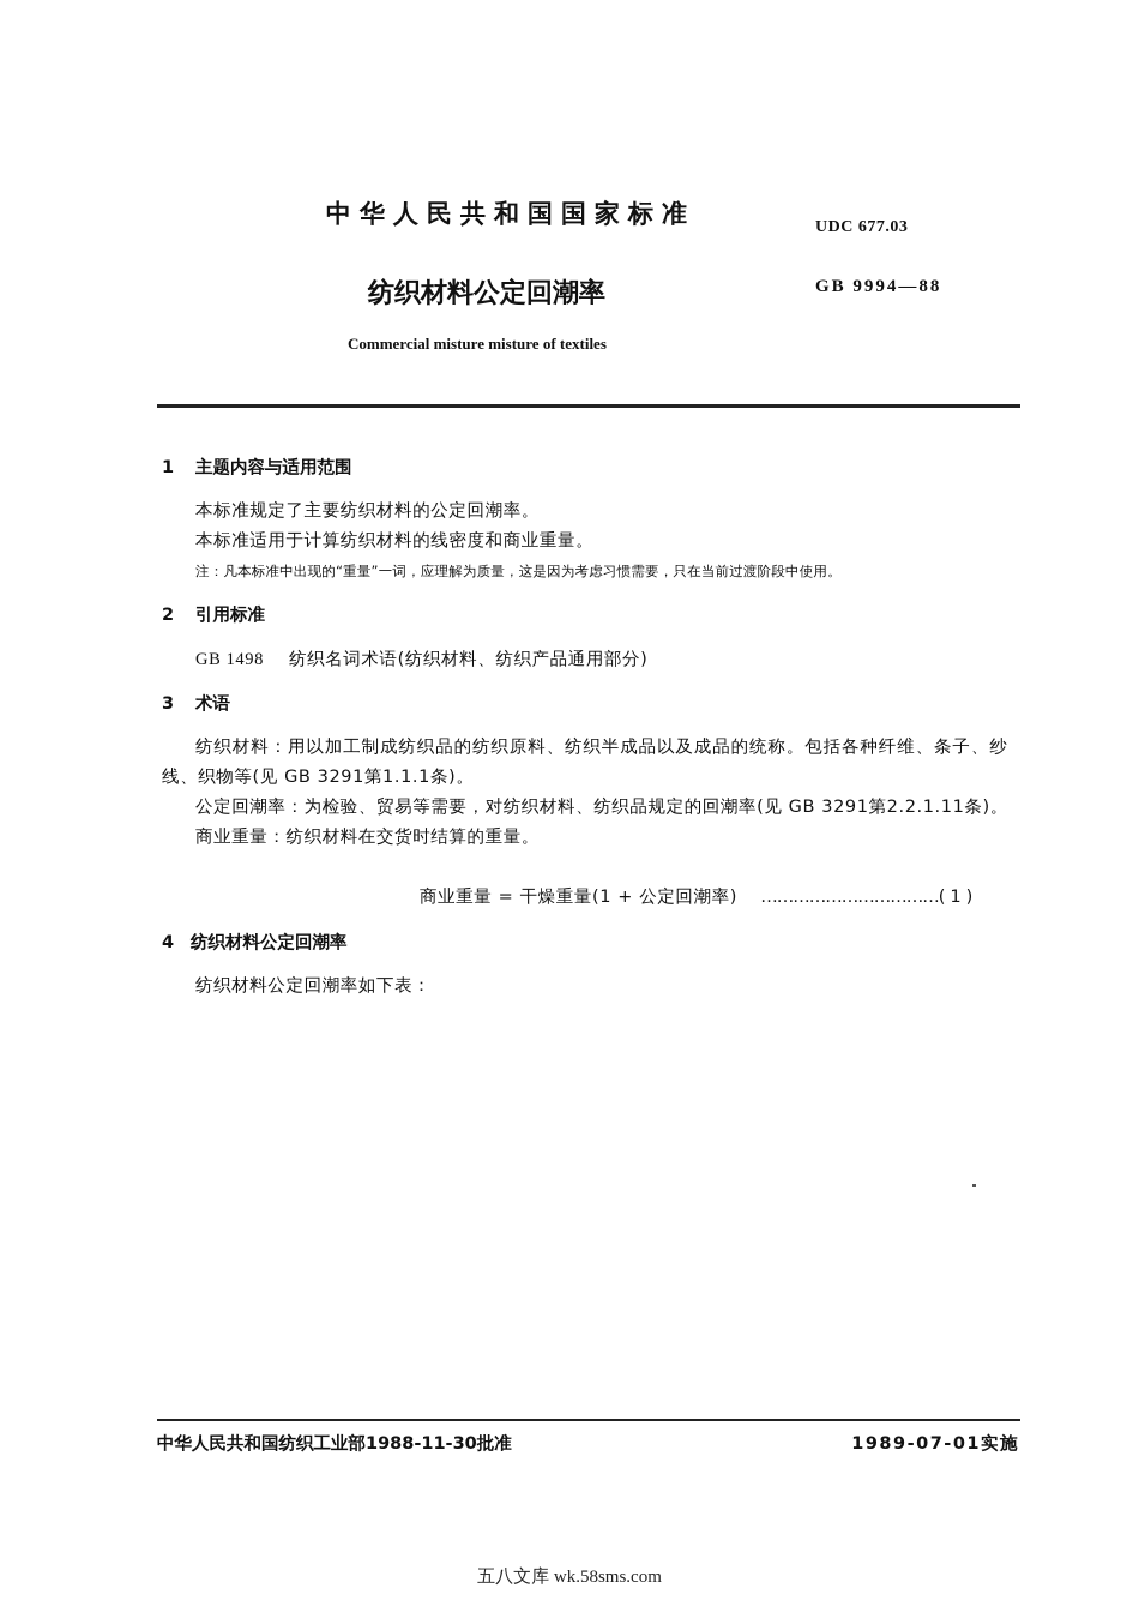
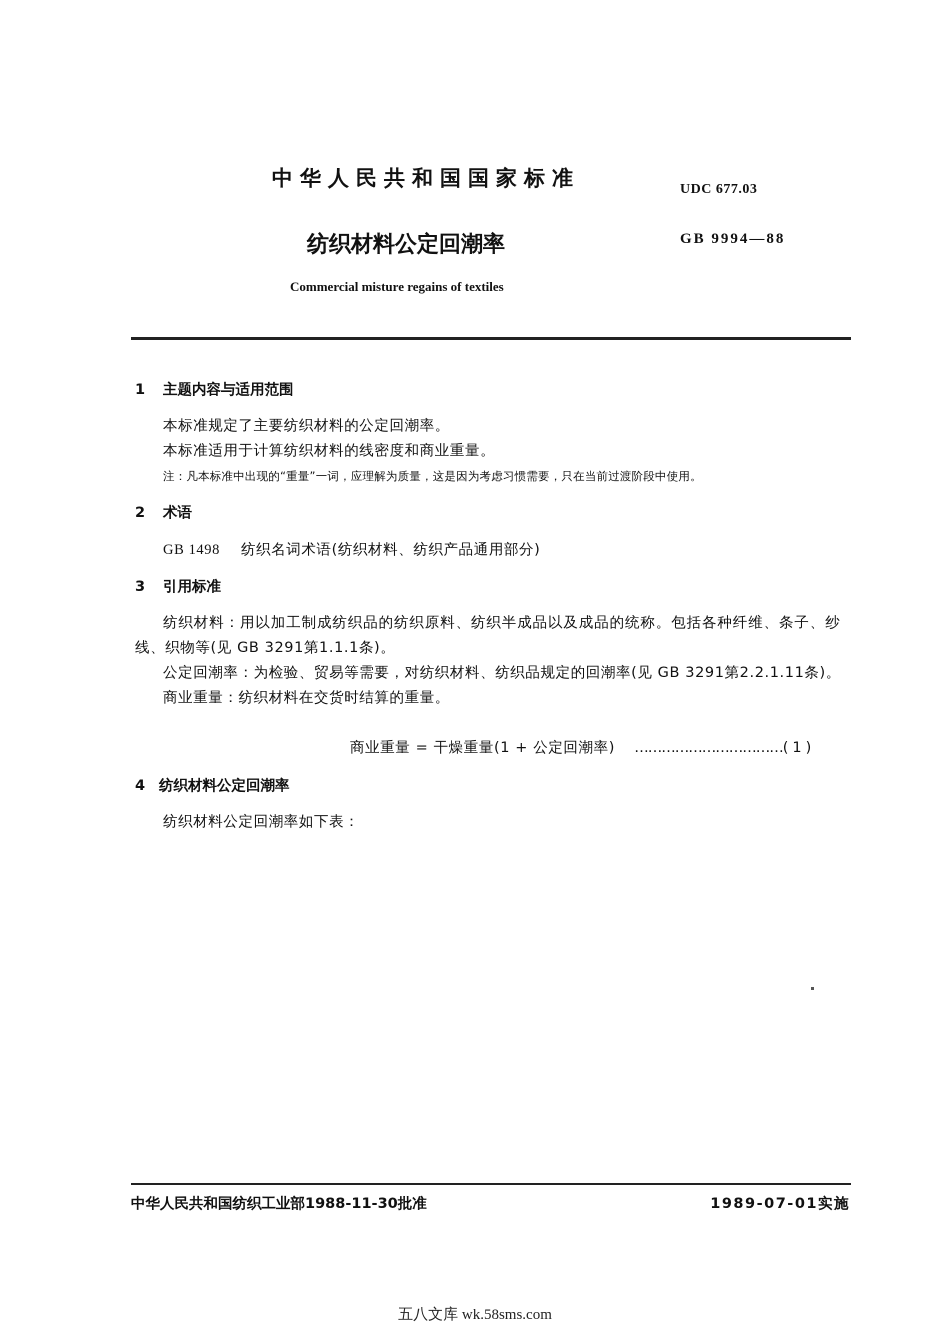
  中华人民共和国国家标准
  UDC 677.03
  纺织材料公定回潮率
  GB 9994—88
- Commercial misture misture of textiles
+ Commercial misture regains of textiles
  1 主题内容与适用范围
  本标准规定了主要纺织材料的公定回潮率。
  本标准适用于计算纺织材料的线密度和商业重量。
  注：凡本标准中出现的“重量”一词，应理解为质量，这是因为考虑习惯需要，只在当前过渡阶段中使用。
- 2 引用标准
+ 2 术语
  GB 1498 纺织名词术语(纺织材料、纺织产品通用部分)
- 3 术语
+ 3 引用标准
  纺织材料：用以加工制成纺织品的纺织原料、纺织半成品以及成品的统称。包括各种纤维、条子、纱
  线、织物等(见 GB 3291第1.1.1条)。
  公定回潮率：为检验、贸易等需要，对纺织材料、纺织品规定的回潮率(见 GB 3291第2.2.1.11条)。
  商业重量：纺织材料在交货时结算的重量。
  商业重量 = 干燥重量(1 + 公定回潮率) ……………………………(1)
  4 纺织材料公定回潮率
  纺织材料公定回潮率如下表：
  中华人民共和国纺织工业部1988-11-30批准
  1989-07-01实施
  五八文库 wk.58sms.com
